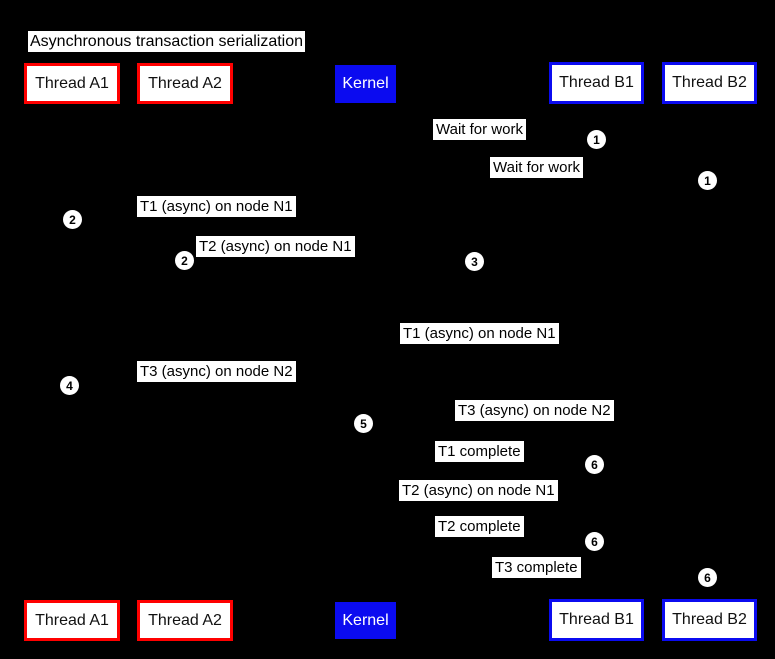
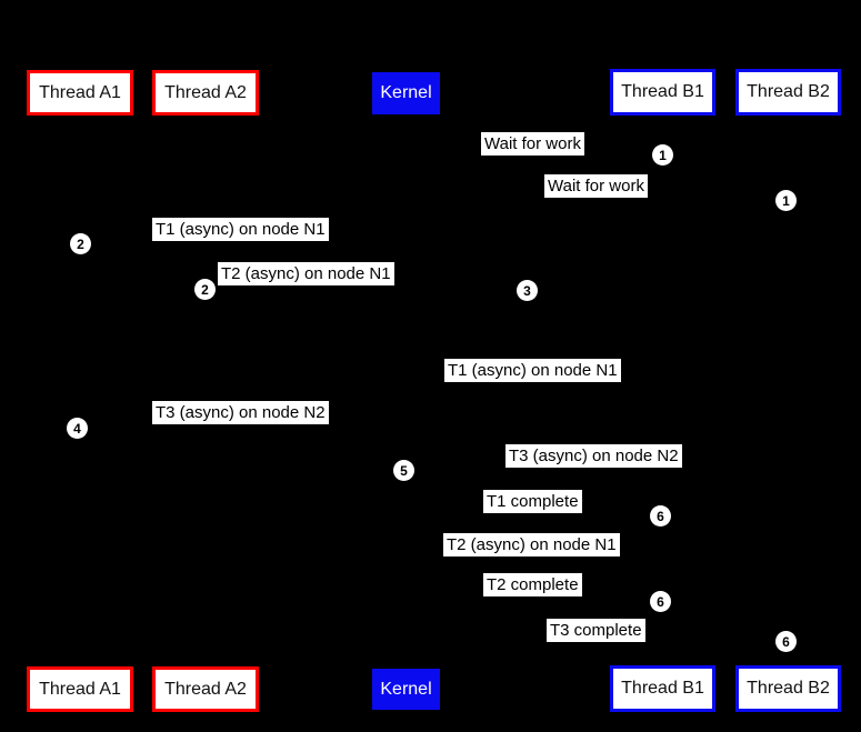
- Asynchronous transaction serialization
  Thread A1
  Thread A2
  Kernel
  Thread B1
  Thread B2
  Wait for work
  Wait for work
  T1 (async) on node N1
  T2 (async) on node N1
  T1 (async) on node N1
  T3 (async) on node N2
  T3 (async) on node N2
  T1 complete
  T2 (async) on node N1
  T2 complete
  T3 complete
  1
  1
  2
  2
  3
  4
  5
  6
  6
  6
  Thread A1
  Thread A2
  Kernel
  Thread B1
  Thread B2
